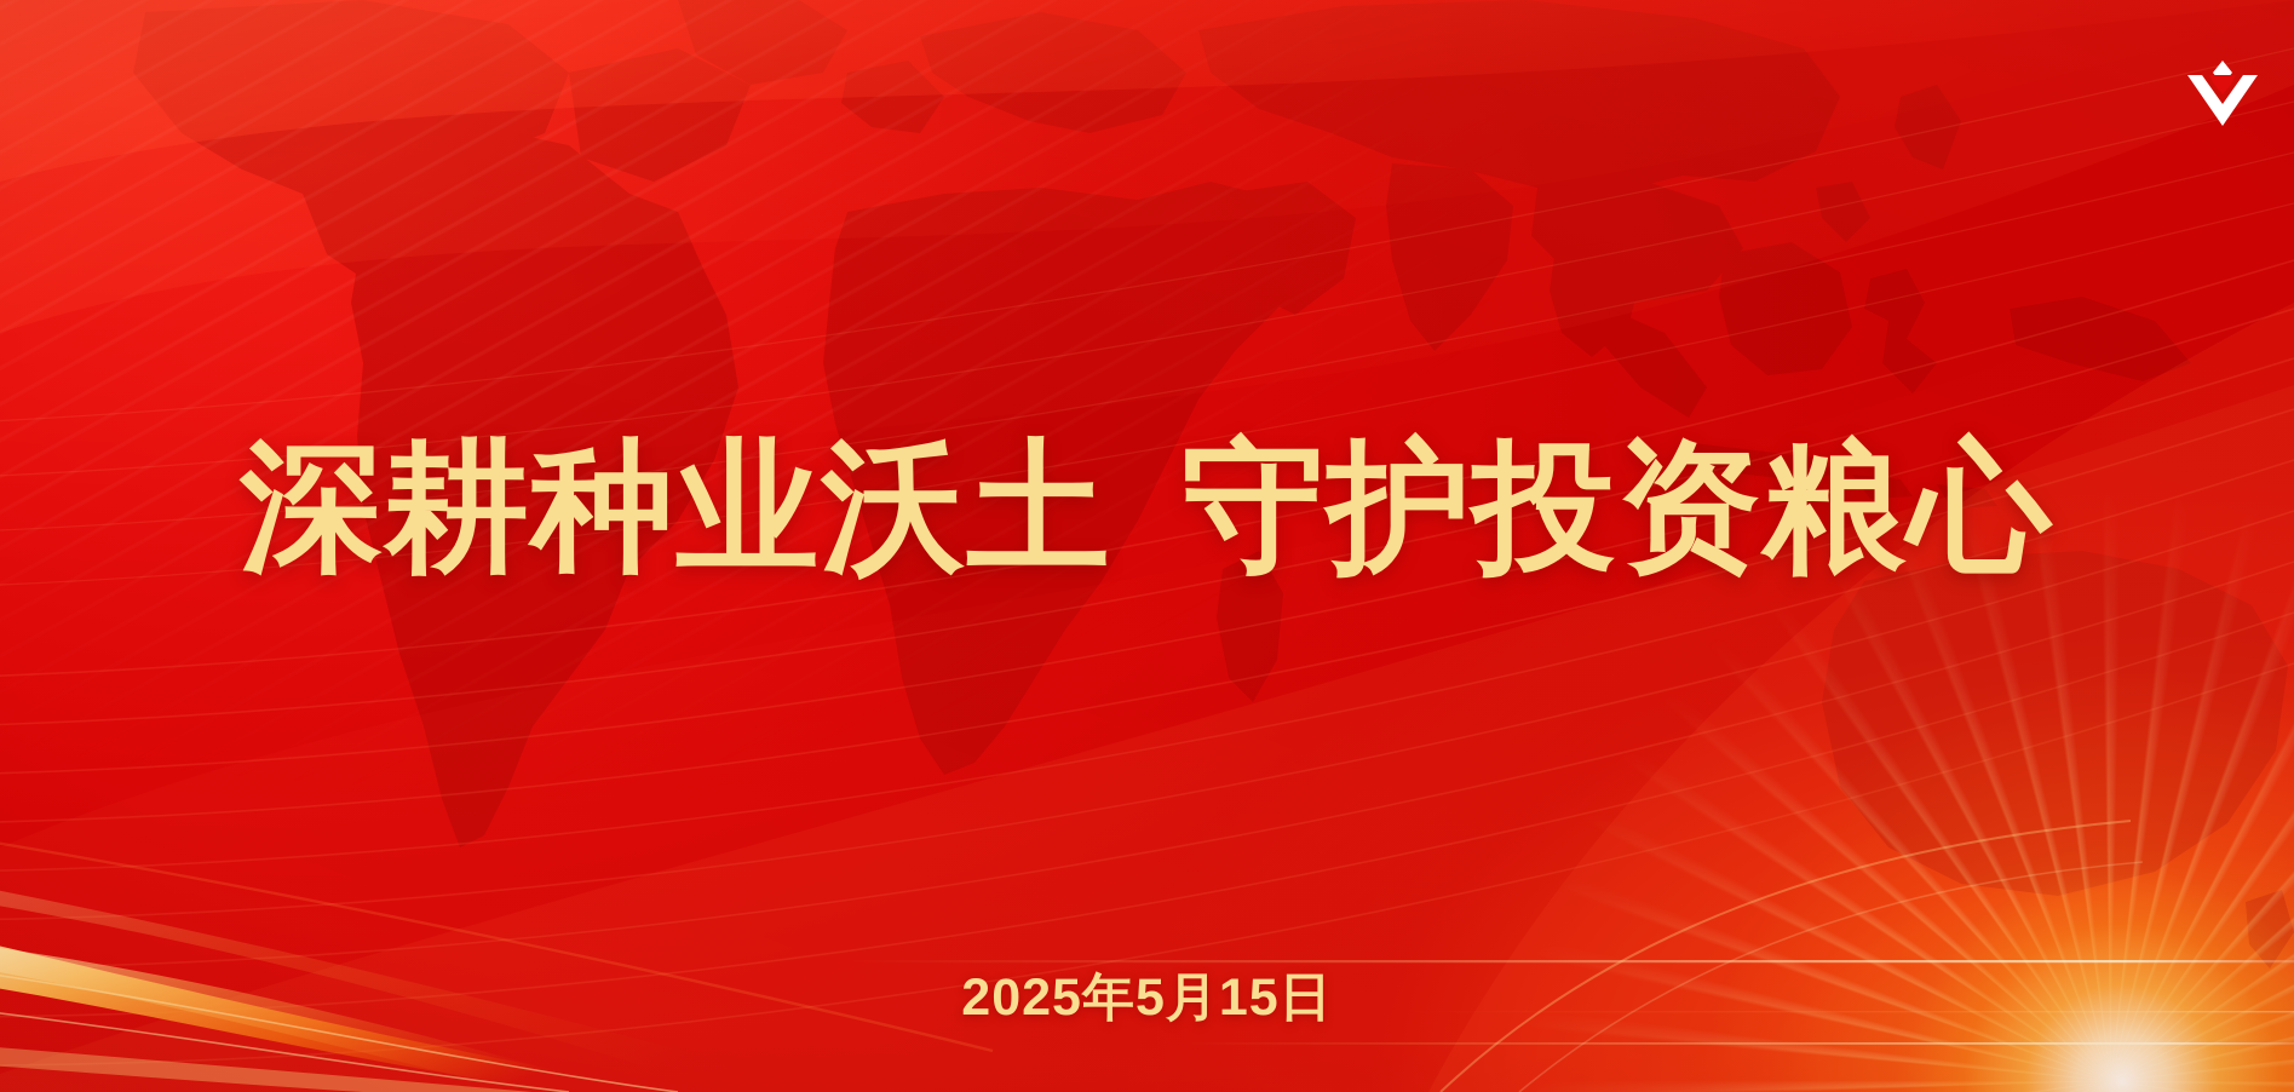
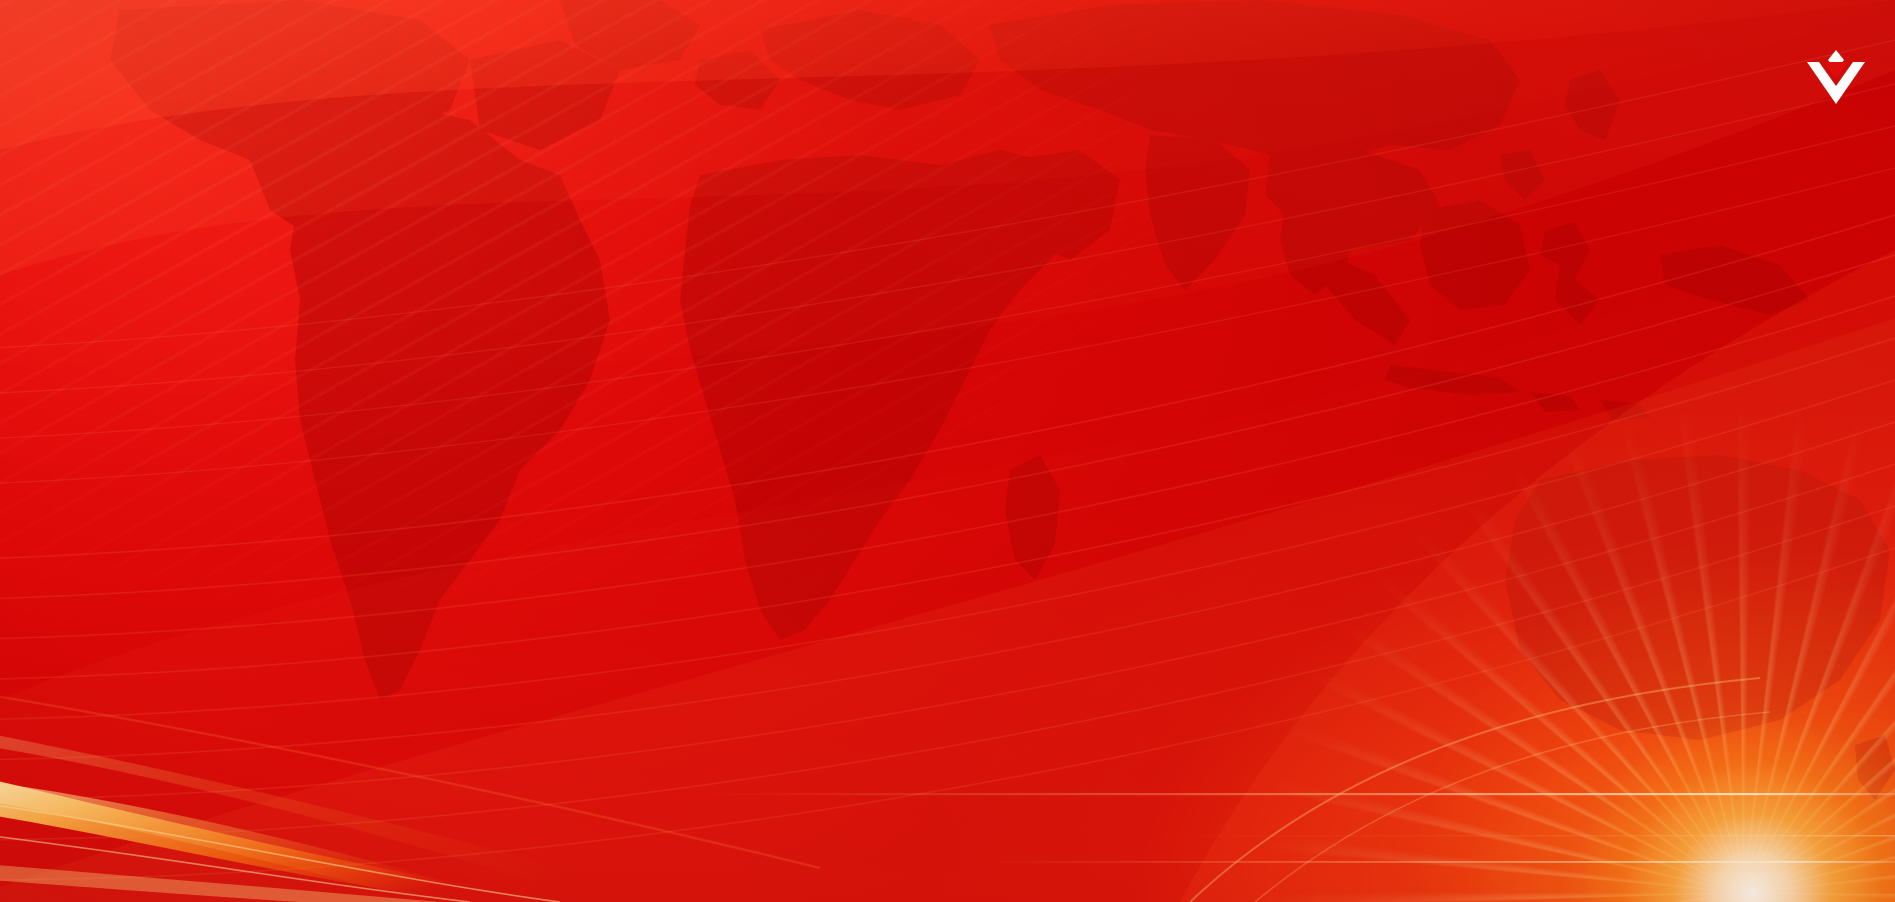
- 深耕种业沃土 守护投资粮心
- 2025年5月15日
